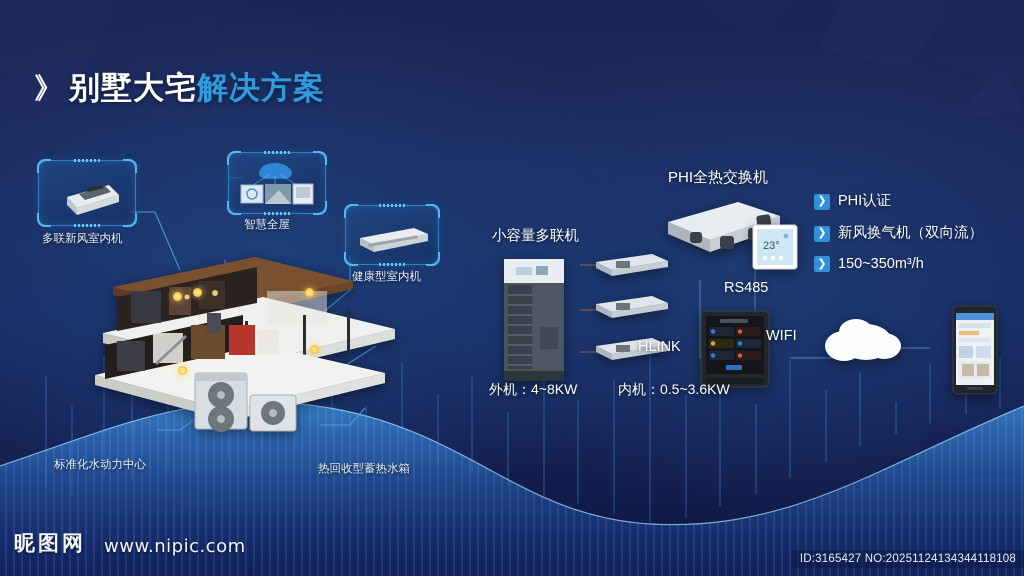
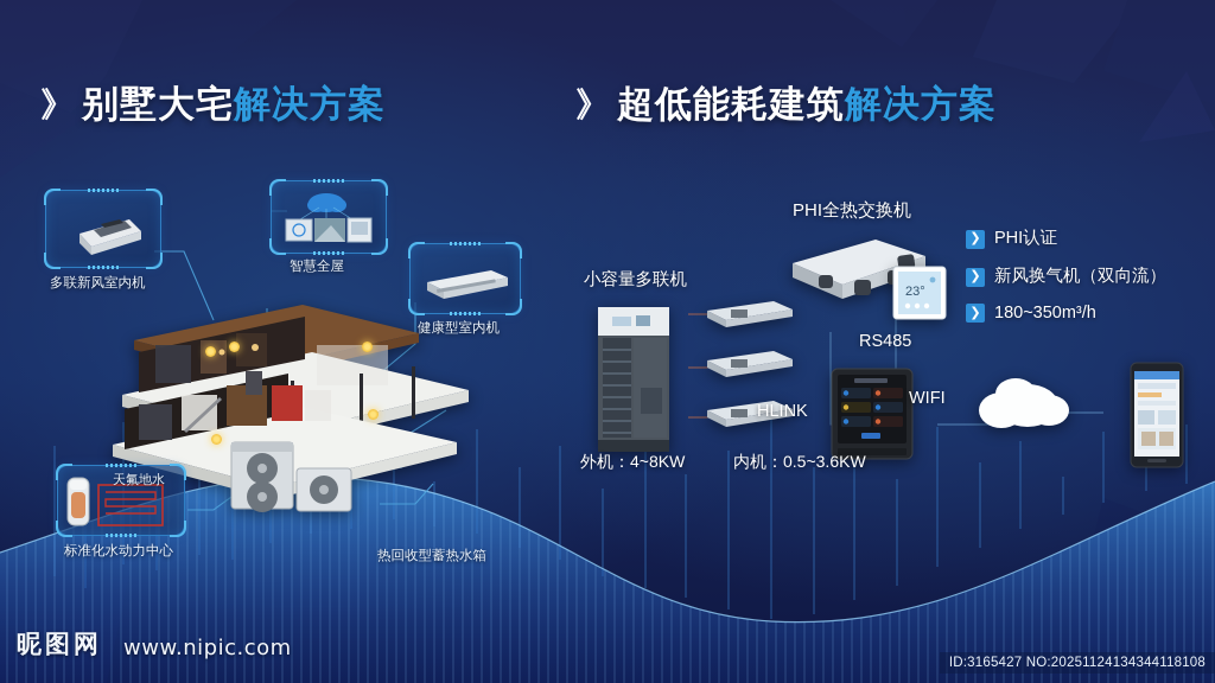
  》 别墅大宅解决方案
+ 》 超低能耗建筑解决方案
  多联新风室内机
  智慧全屋
  健康型室内机
+ 天氟地水
  标准化水动力中心
  热回收型蓄热水箱
  小容量多联机
  PHI全热交换机
  23°
  RS485
  HLINK
  WIFI
  ❯
  PHI认证
  ❯
  新风换气机（双向流）
  ❯
- 150~350m³/h
+ 180~350m³/h
  外机：4~8KW
  内机：0.5~3.6KW
  昵图网
  www.nipic.com
  ID:3165427 NO:20251124134344118108
